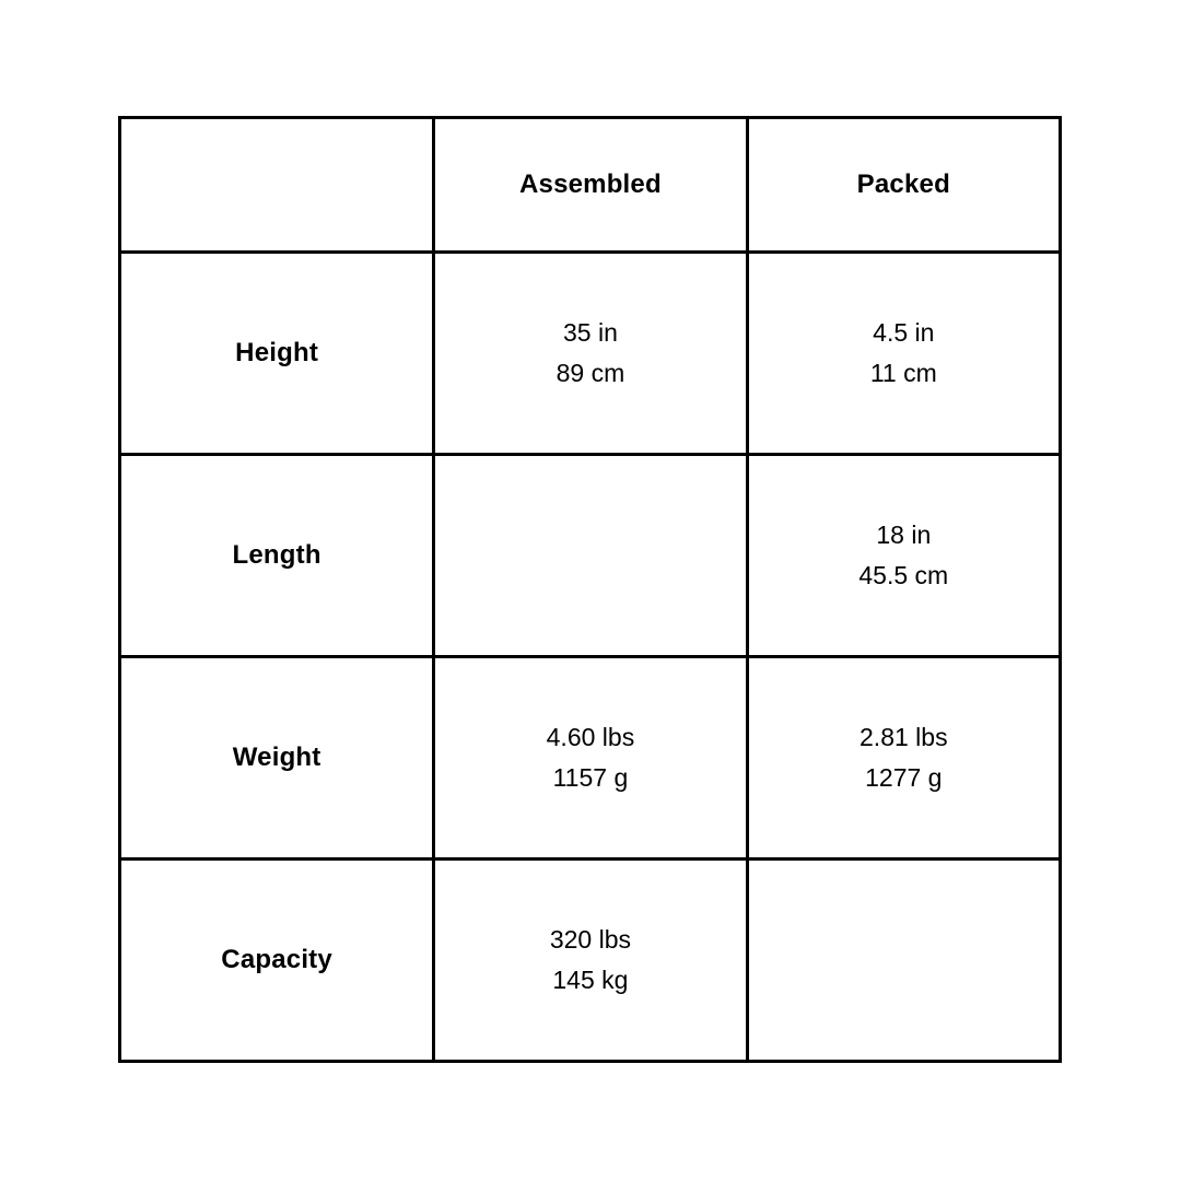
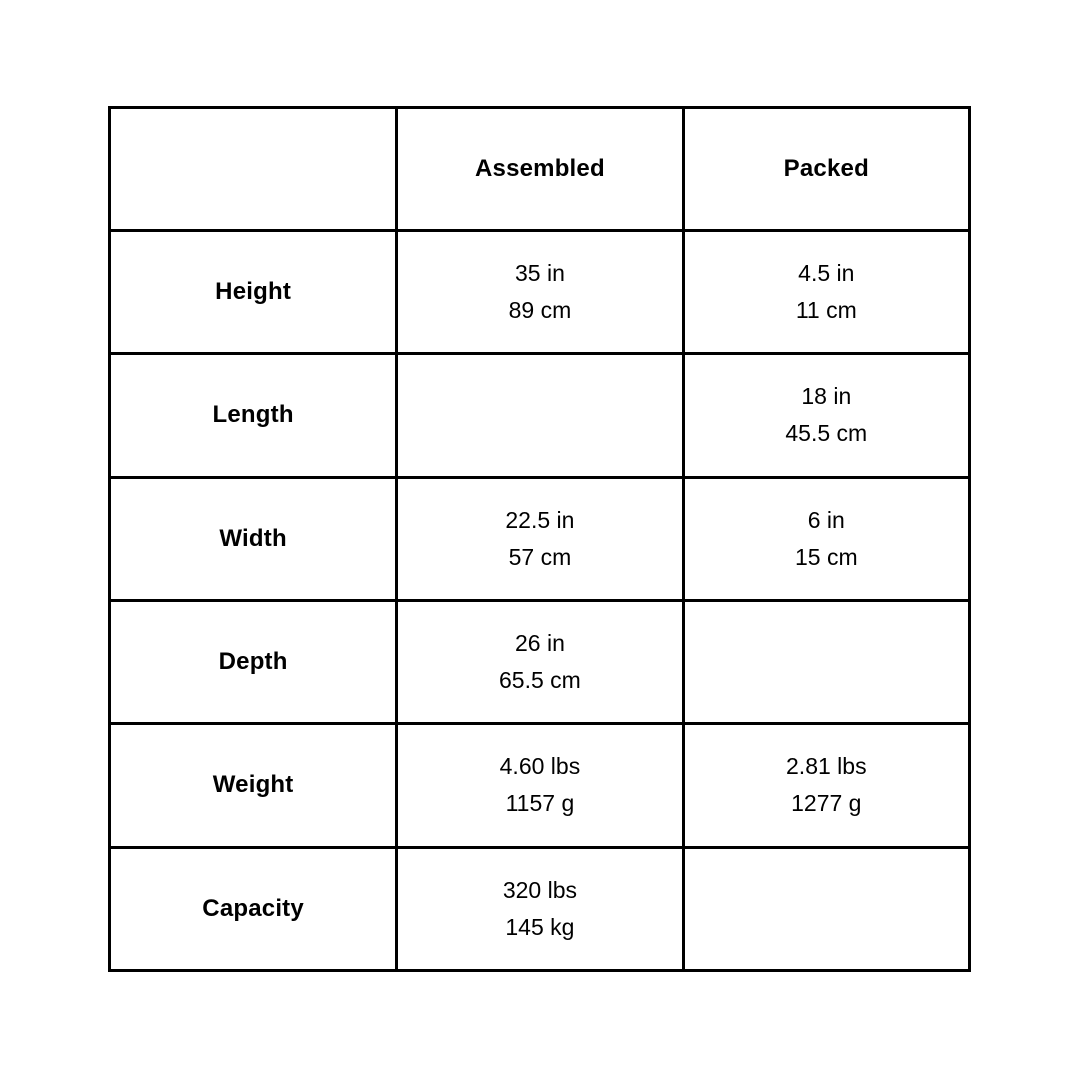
  	Assembled	Packed
  Height	35 in 89 cm	4.5 in 11 cm
  Length		18 in 45.5 cm
+ Width	22.5 in 57 cm	6 in 15 cm
+ Depth	26 in 65.5 cm
  Weight	4.60 lbs 1157 g	2.81 lbs 1277 g
  Capacity	320 lbs 145 kg
